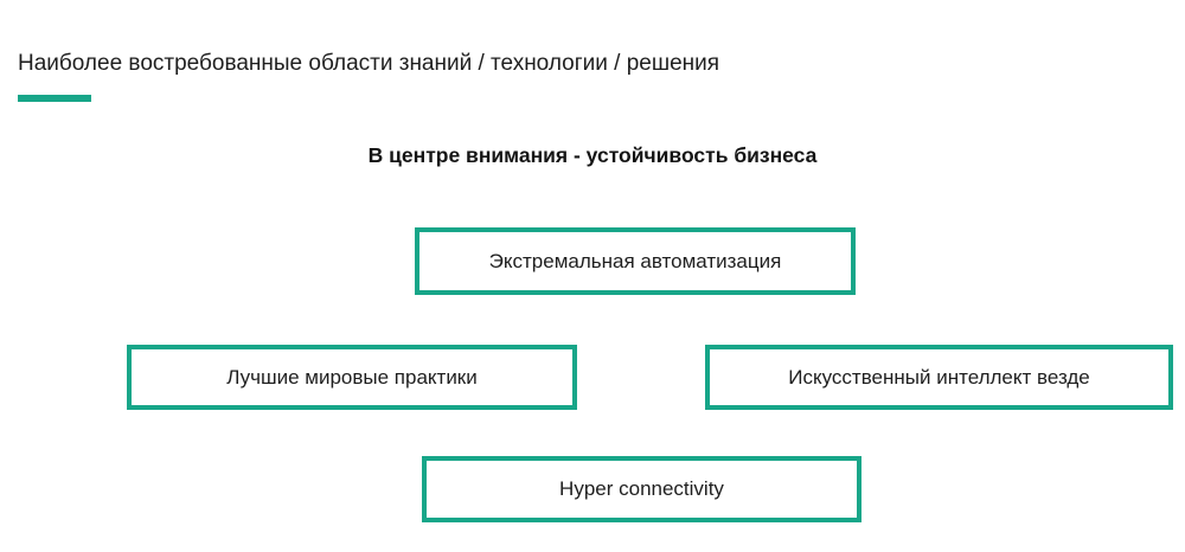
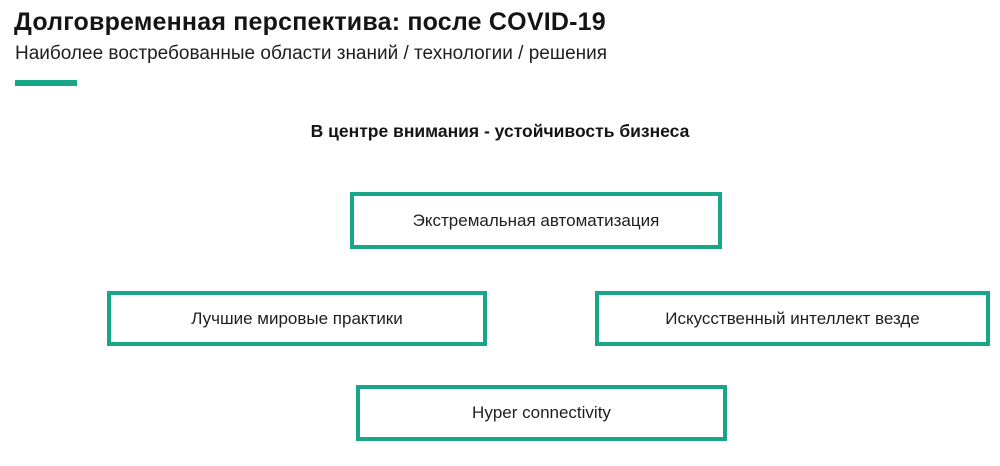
+ Долговременная перспектива: после COVID-19
  Наиболее востребованные области знаний / технологии / решения
  В центре внимания - устойчивость бизнеса
  Экстремальная автоматизация
  Лучшие мировые практики
  Искусственный интеллект везде
  Hyper connectivity
